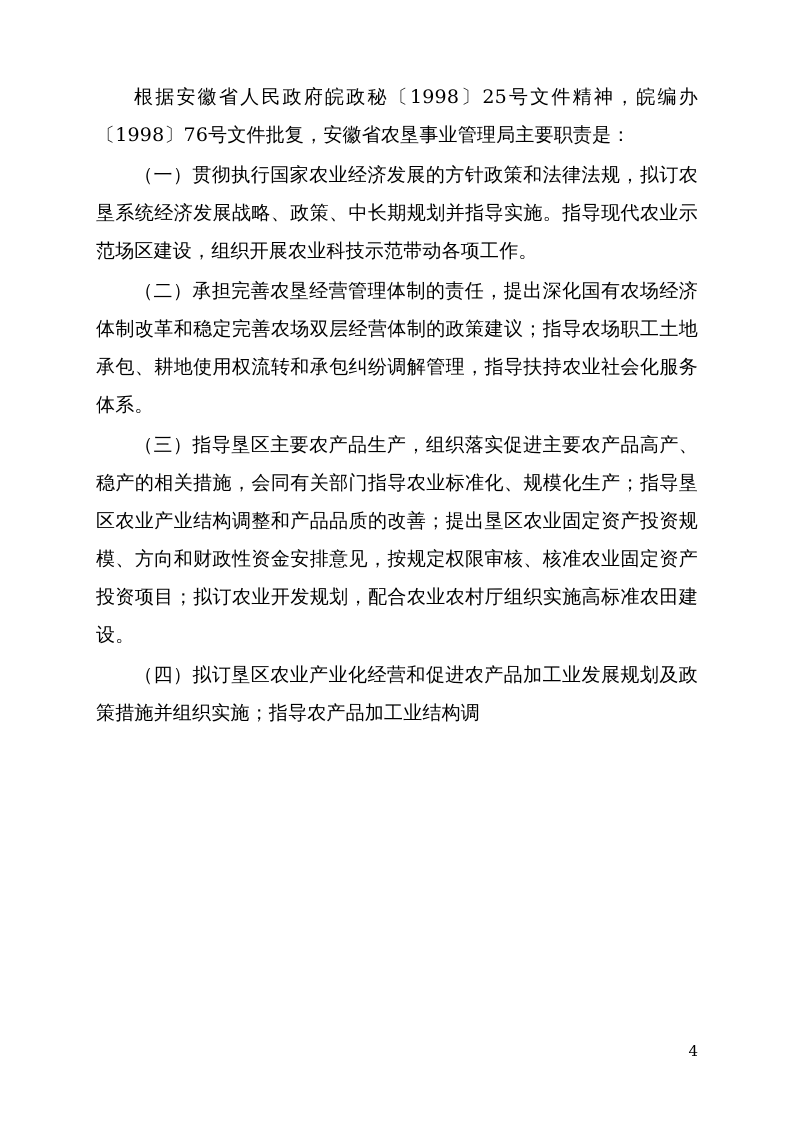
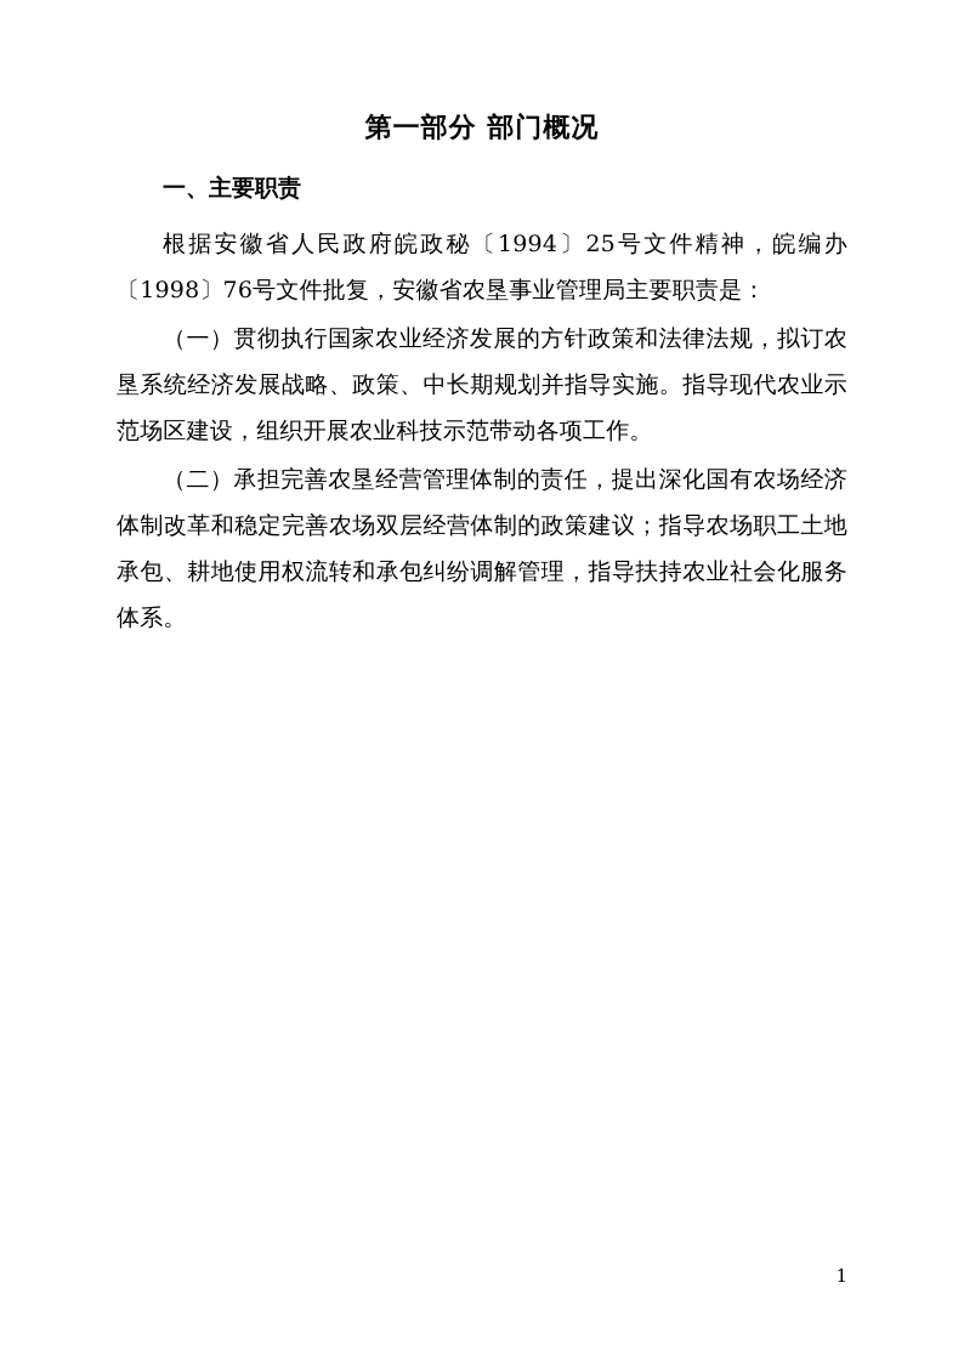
+ 第一部分 部门概况
+ 一、主要职责
- 根据安徽省人民政府皖政秘〔1998〕25号文件精神，皖编办〔1998〕76号文件批复，安徽省农垦事业管理局主要职责是：
+ 根据安徽省人民政府皖政秘〔1994〕25号文件精神，皖编办〔1998〕76号文件批复，安徽省农垦事业管理局主要职责是：
  （一）贯彻执行国家农业经济发展的方针政策和法律法规，拟订农垦系统经济发展战略、政策、中长期规划并指导实施。指导现代农业示范场区建设，组织开展农业科技示范带动各项工作。
  （二）承担完善农垦经营管理体制的责任，提出深化国有农场经济体制改革和稳定完善农场双层经营体制的政策建议；指导农场职工土地承包、耕地使用权流转和承包纠纷调解管理，指导扶持农业社会化服务体系。
- （三）指导垦区主要农产品生产，组织落实促进主要农产品高产、稳产的相关措施，会同有关部门指导农业标准化、规模化生产；指导垦区农业产业结构调整和产品品质的改善；提出垦区农业固定资产投资规模、方向和财政性资金安排意见，按规定权限审核、核准农业固定资产投资项目；拟订农业开发规划，配合农业农村厅组织实施高标准农田建设。
- （四）拟订垦区农业产业化经营和促进农产品加工业发展规划及政策措施并组织实施；指导农产品加工业结构调
- 4
+ 1
